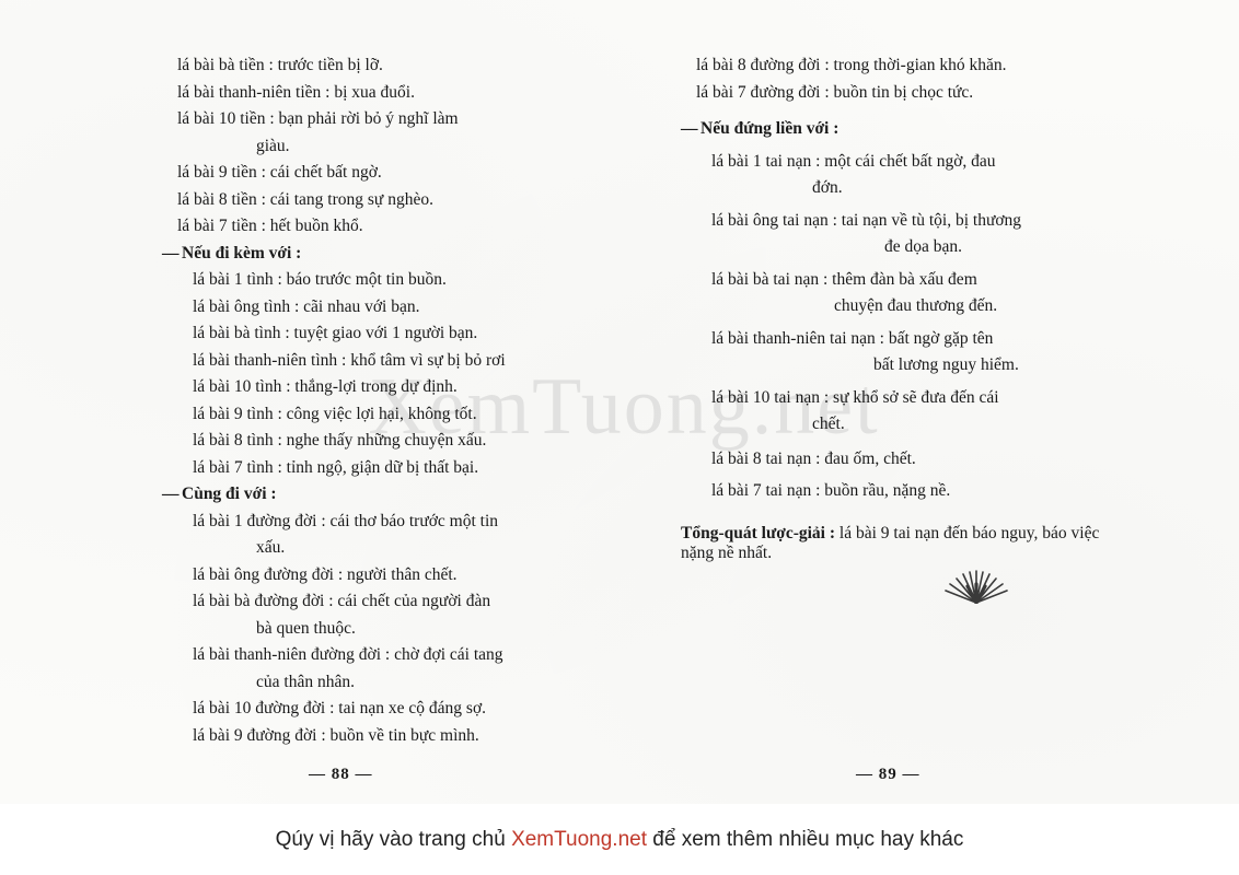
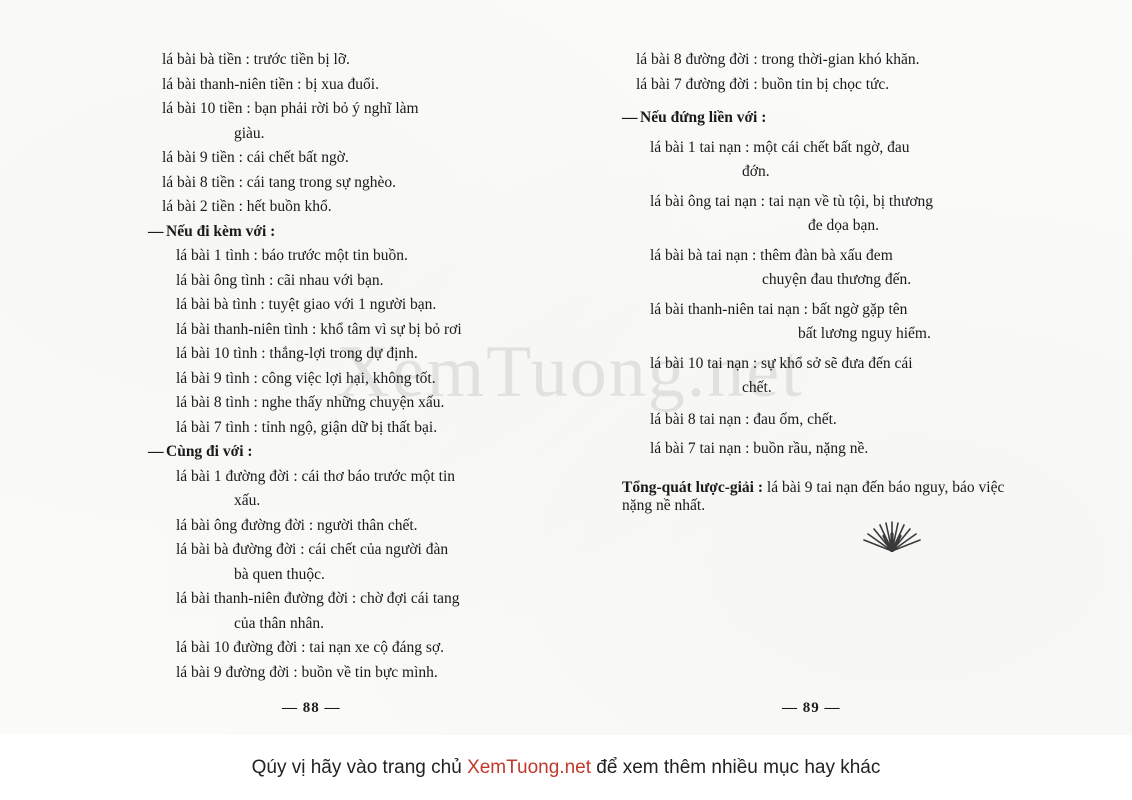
  XemTuong.net
  lá bài bà tiền : trước tiền bị lỡ.
  lá bài thanh-niên tiền : bị xua đuổi.
  lá bài 10 tiền : bạn phải rời bỏ ý nghĩ làm
  giàu.
  lá bài 9 tiền : cái chết bất ngờ.
  lá bài 8 tiền : cái tang trong sự nghèo.
- lá bài 7 tiền : hết buồn khổ.
+ lá bài 2 tiền : hết buồn khổ.
  — Nếu đi kèm với :
  lá bài 1 tình : báo trước một tin buồn.
  lá bài ông tình : cãi nhau với bạn.
  lá bài bà tình : tuyệt giao với 1 người bạn.
  lá bài thanh-niên tình : khổ tâm vì sự bị bỏ rơi
  lá bài 10 tình : thắng-lợi trong dự định.
  lá bài 9 tình : công việc lợi hại, không tốt.
  lá bài 8 tình : nghe thấy những chuyện xấu.
  lá bài 7 tình : tỉnh ngộ, giận dữ bị thất bại.
  — Cùng đi với :
  lá bài 1 đường đời : cái thơ báo trước một tin
  xấu.
  lá bài ông đường đời : người thân chết.
  lá bài bà đường đời : cái chết của người đàn
  bà quen thuộc.
  lá bài thanh-niên đường đời : chờ đợi cái tang
  của thân nhân.
  lá bài 10 đường đời : tai nạn xe cộ đáng sợ.
  lá bài 9 đường đời : buồn về tin bực mình.
  lá bài 8 đường đời : trong thời-gian khó khăn.
  lá bài 7 đường đời : buồn tin bị chọc tức.
  — Nếu đứng liền với :
  lá bài 1 tai nạn : một cái chết bất ngờ, đau
  đớn.
  lá bài ông tai nạn : tai nạn về tù tội, bị thương
  đe dọa bạn.
  lá bài bà tai nạn : thêm đàn bà xấu đem
  chuyện đau thương đến.
  lá bài thanh-niên tai nạn : bất ngờ gặp tên
  bất lương nguy hiểm.
  lá bài 10 tai nạn : sự khổ sở sẽ đưa đến cái
  chết.
  lá bài 8 tai nạn : đau ốm, chết.
  lá bài 7 tai nạn : buồn rầu, nặng nề.
  Tổng-quát lược-giải : lá bài 9 tai nạn đến báo nguy, báo việc nặng nề nhất.
  — 88 —
  — 89 —
  Qúy vị hãy vào trang chủ XemTuong.net để xem thêm nhiều mục hay khác
